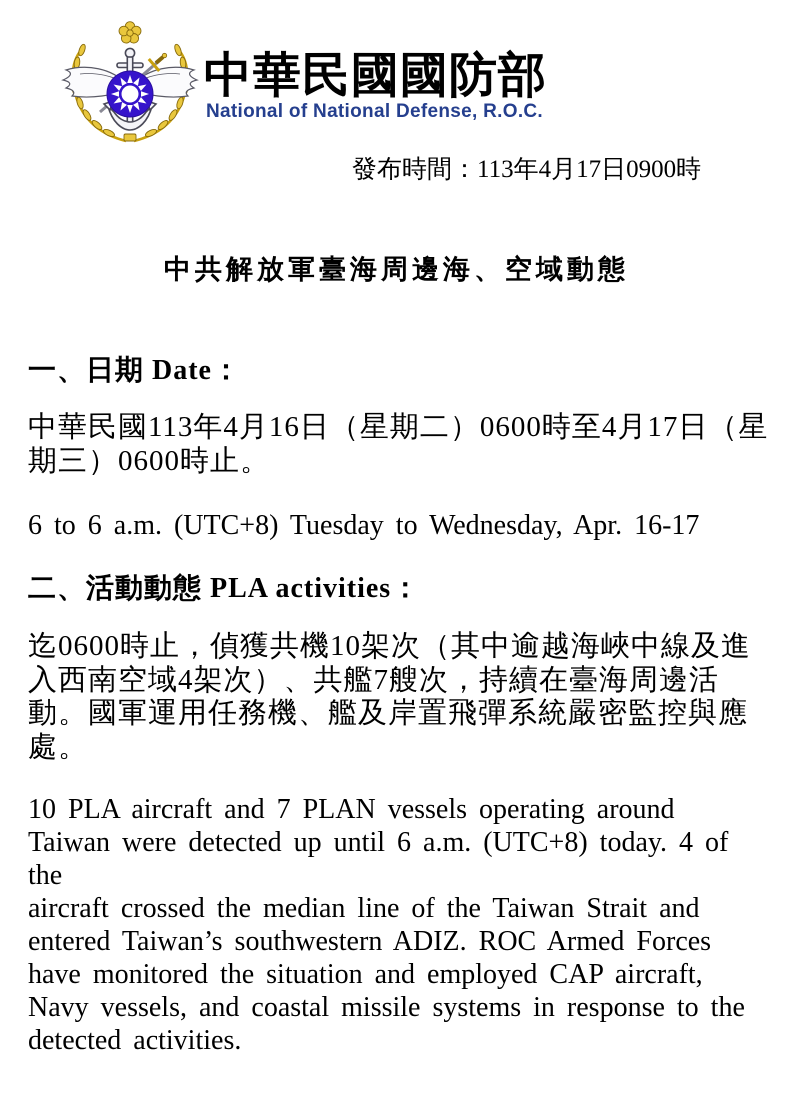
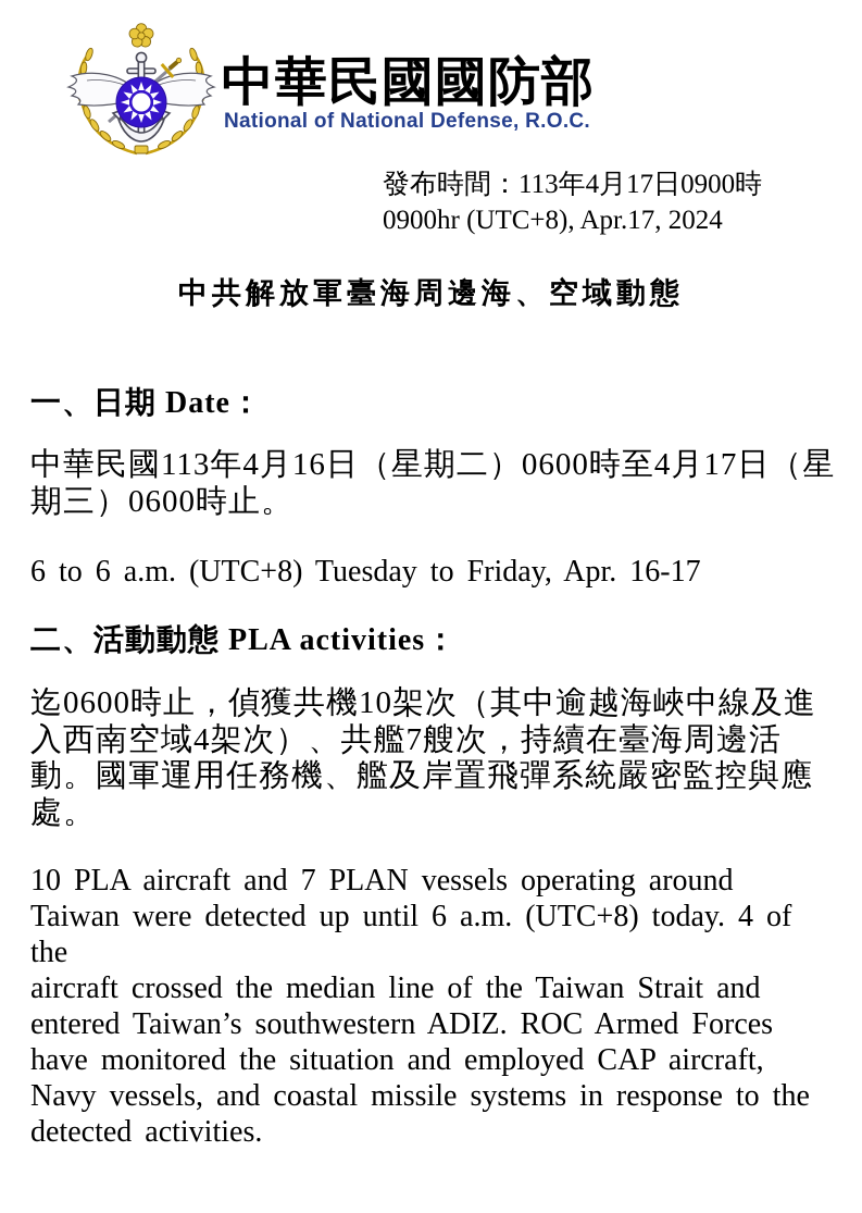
  中華民國國防部
  National of National Defense, R.O.C.
  發布時間：113年4月17日0900時
+ 0900hr (UTC+8), Apr.17, 2024
  中共解放軍臺海周邊海、空域動態
  一、日期 Date：
  中華民國113年4月16日（星期二）0600時至4月17日（星
  期三）0600時止。
- 6 to 6 a.m. (UTC+8) Tuesday to Wednesday, Apr. 16-17
+ 6 to 6 a.m. (UTC+8) Tuesday to Friday, Apr. 16-17
  二、活動動態 PLA activities：
  迄0600時止，偵獲共機10架次（其中逾越海峽中線及進
  入西南空域4架次）、共艦7艘次，持續在臺海周邊活
  動。國軍運用任務機、艦及岸置飛彈系統嚴密監控與應
  處。
  10 PLA aircraft and 7 PLAN vessels operating around
  Taiwan were detected up until 6 a.m. (UTC+8) today. 4 of the
  aircraft crossed the median line of the Taiwan Strait and
  entered Taiwan’s southwestern ADIZ. ROC Armed Forces
  have monitored the situation and employed CAP aircraft,
  Navy vessels, and coastal missile systems in response to the
  detected activities.
